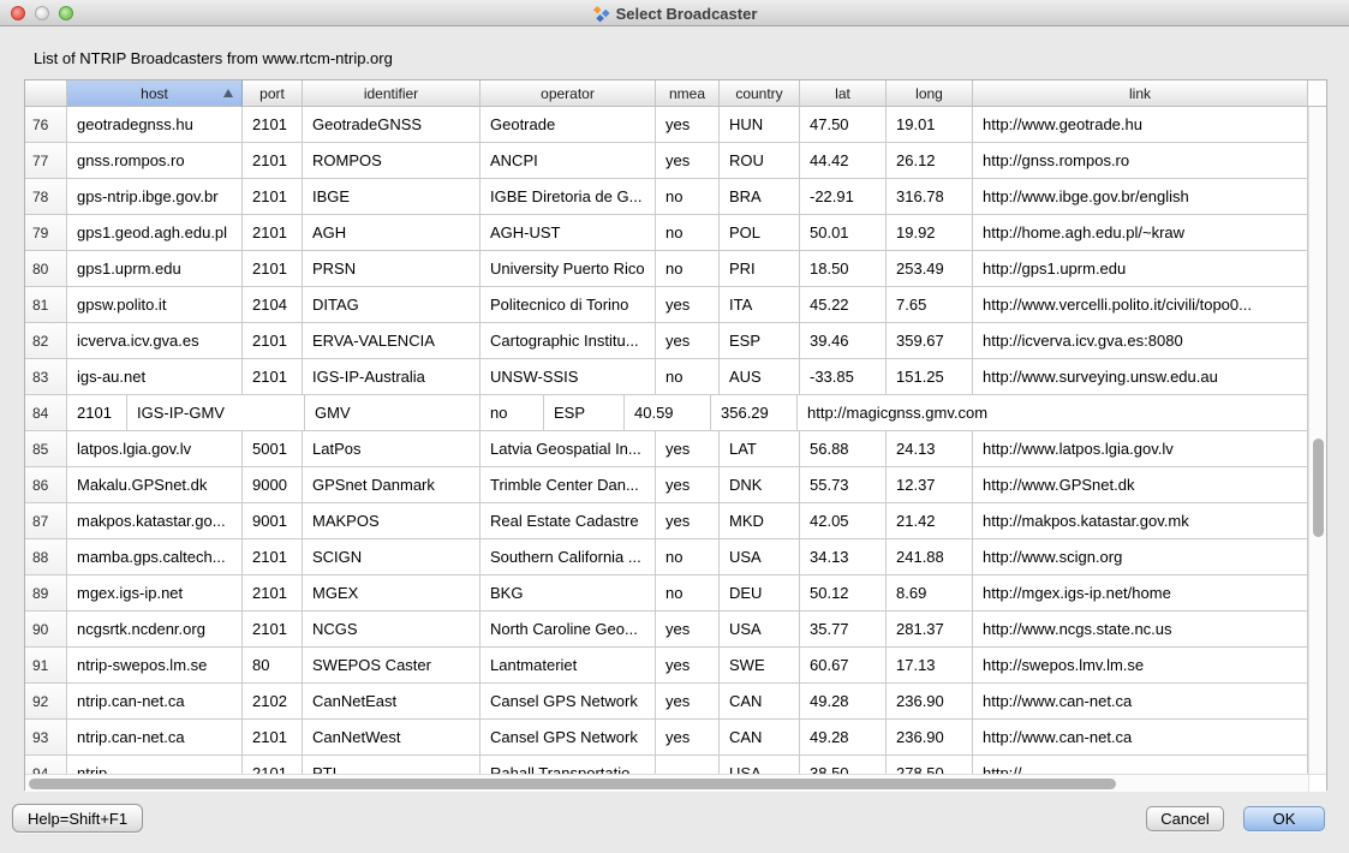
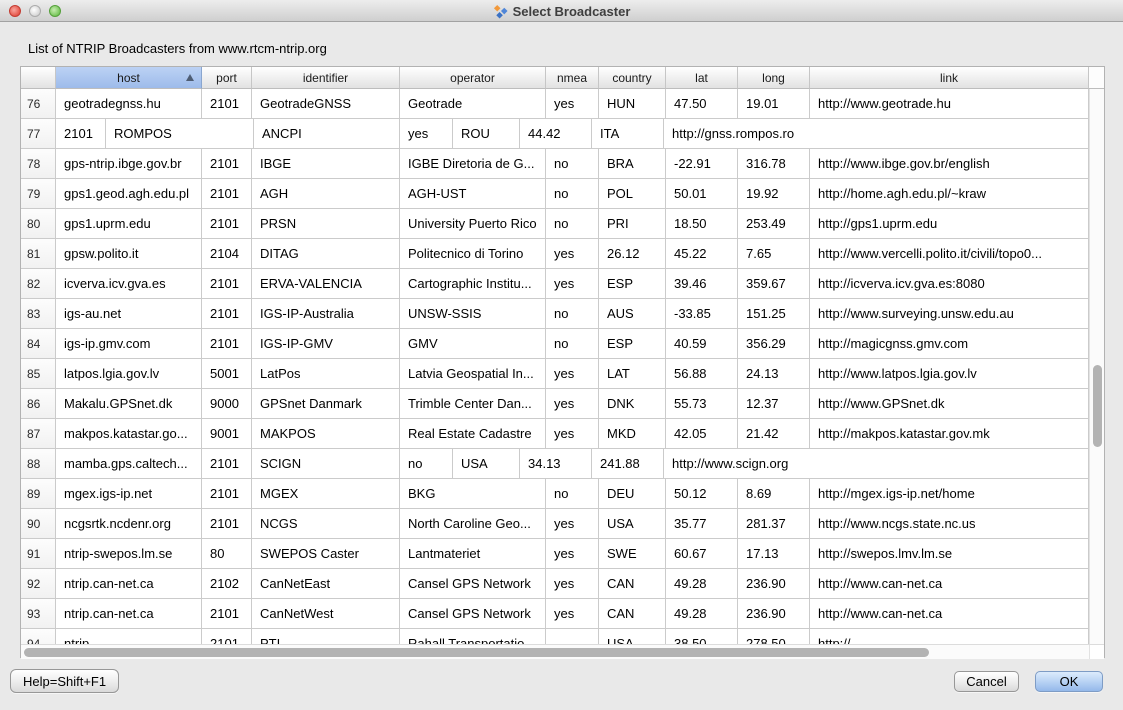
  Select Broadcaster
  List of NTRIP Broadcasters from www.rtcm-ntrip.org
  host
  port
  identifier
  operator
  nmea
  country
  lat
  long
  link
  76
  geotradegnss.hu
  2101
  GeotradeGNSS
  Geotrade
  yes
  HUN
  47.50
  19.01
  http://www.geotrade.hu
  77
- gnss.rompos.ro
  2101
  ROMPOS
  ANCPI
  yes
  ROU
  44.42
- 26.12
+ ITA
  http://gnss.rompos.ro
  78
  gps-ntrip.ibge.gov.br
  2101
  IBGE
  IGBE Diretoria de G...
  no
  BRA
  -22.91
  316.78
  http://www.ibge.gov.br/english
  79
  gps1.geod.agh.edu.pl
  2101
  AGH
  AGH-UST
  no
  POL
  50.01
  19.92
  http://home.agh.edu.pl/~kraw
  80
  gps1.uprm.edu
  2101
  PRSN
  University Puerto Rico
  no
  PRI
  18.50
  253.49
  http://gps1.uprm.edu
  81
  gpsw.polito.it
  2104
  DITAG
  Politecnico di Torino
  yes
- ITA
+ 26.12
  45.22
  7.65
  http://www.vercelli.polito.it/civili/topo0...
  82
  icverva.icv.gva.es
  2101
  ERVA-VALENCIA
  Cartographic Institu...
  yes
  ESP
  39.46
  359.67
  http://icverva.icv.gva.es:8080
  83
  igs-au.net
  2101
  IGS-IP-Australia
  UNSW-SSIS
  no
  AUS
  -33.85
  151.25
  http://www.surveying.unsw.edu.au
  84
+ igs-ip.gmv.com
  2101
  IGS-IP-GMV
  GMV
  no
  ESP
  40.59
  356.29
  http://magicgnss.gmv.com
  85
  latpos.lgia.gov.lv
  5001
  LatPos
  Latvia Geospatial In...
  yes
  LAT
  56.88
  24.13
  http://www.latpos.lgia.gov.lv
  86
  Makalu.GPSnet.dk
  9000
  GPSnet Danmark
  Trimble Center Dan...
  yes
  DNK
  55.73
  12.37
  http://www.GPSnet.dk
  87
  makpos.katastar.go...
  9001
  MAKPOS
  Real Estate Cadastre
  yes
  MKD
  42.05
  21.42
  http://makpos.katastar.gov.mk
  88
  mamba.gps.caltech...
  2101
  SCIGN
- Southern California ...
  no
  USA
  34.13
  241.88
  http://www.scign.org
  89
  mgex.igs-ip.net
  2101
  MGEX
  BKG
  no
  DEU
  50.12
  8.69
  http://mgex.igs-ip.net/home
  90
  ncgsrtk.ncdenr.org
  2101
  NCGS
  North Caroline Geo...
  yes
  USA
  35.77
  281.37
  http://www.ncgs.state.nc.us
  91
  ntrip-swepos.lm.se
  80
  SWEPOS Caster
  Lantmateriet
  yes
  SWE
  60.67
  17.13
  http://swepos.lmv.lm.se
  92
  ntrip.can-net.ca
  2102
  CanNetEast
  Cansel GPS Network
  yes
  CAN
  49.28
  236.90
  http://www.can-net.ca
  93
  ntrip.can-net.ca
  2101
  CanNetWest
  Cansel GPS Network
  yes
  CAN
  49.28
  236.90
  http://www.can-net.ca
  94
  ntrip...
  2101
  PTI...
  Rahall Transportatio...
  USA
  38.50
  278.50
  http://...
  Help=Shift+F1
  Cancel
  OK
